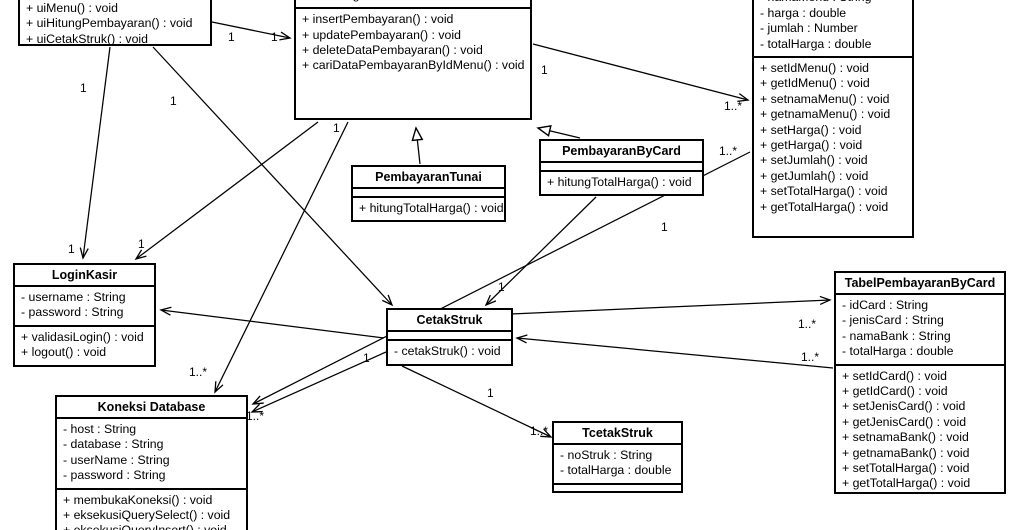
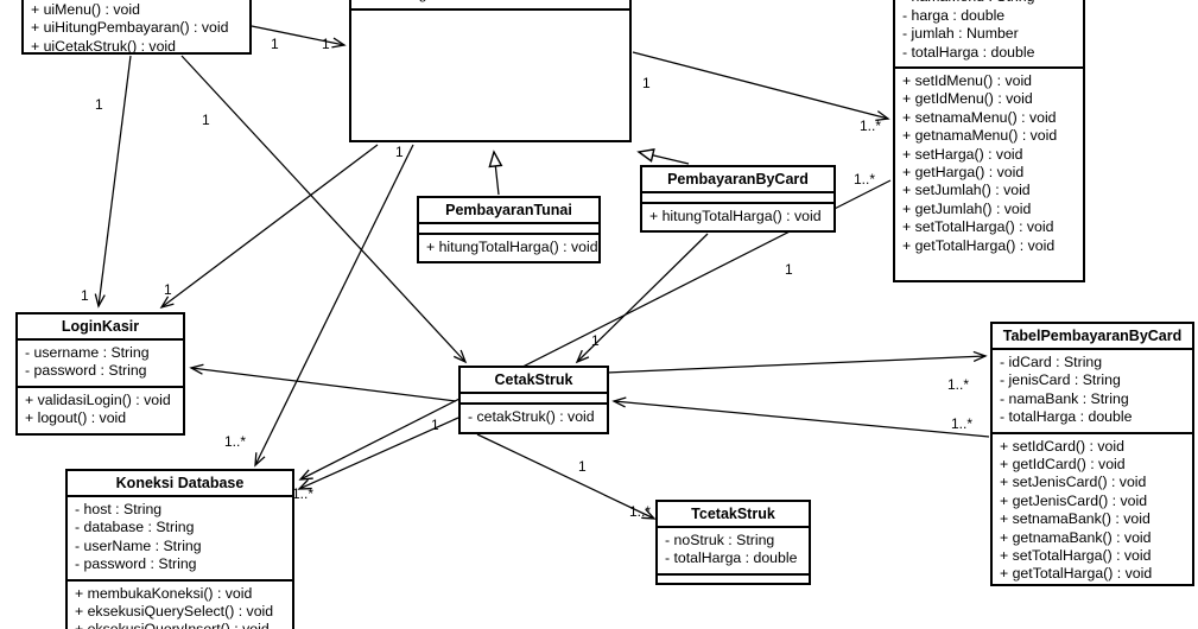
  + uiMenu() : void
  + uiHitungPembayaran() : void
  + uiCetakStruk() : void
- + insertPembayaran() : void
- + updatePembayaran() : void
- + deleteDataPembayaran() : void
- + cariDataPembayaranByIdMenu() : void
  - harga : double
  - jumlah : Number
  - totalHarga : double
  + setIdMenu() : void
  + getIdMenu() : void
  + setnamaMenu() : void
  + getnamaMenu() : void
  + setHarga() : void
  + getHarga() : void
  + setJumlah() : void
  + getJumlah() : void
  + setTotalHarga() : void
  + getTotalHarga() : void
  PembayaranTunai
  + hitungTotalHarga() : void
  PembayaranByCard
  + hitungTotalHarga() : void
  LoginKasir
  - username : String
  - password : String
  + validasiLogin() : void
  + logout() : void
  CetakStruk
  - cetakStruk() : void
  TabelPembayaranByCard
  - idCard : String
  - jenisCard : String
  - namaBank : String
  - totalHarga : double
  + setIdCard() : void
  + getIdCard() : void
  + setJenisCard() : void
  + getJenisCard() : void
  + setnamaBank() : void
  + getnamaBank() : void
  + setTotalHarga() : void
  + getTotalHarga() : void
  Koneksi Database
  - host : String
  - database : String
  - userName : String
  - password : String
  + membukaKoneksi() : void
  + eksekusiQuerySelect() : void
  TcetakStruk
  - noStruk : String
  - totalHarga : double
  1
  1
  1
  1
  1
  1
  1..*
  1..*
  1
  1
  1
  1
  1..*
  1
  1..*
  1..*
  1..*
  1
  1..*
